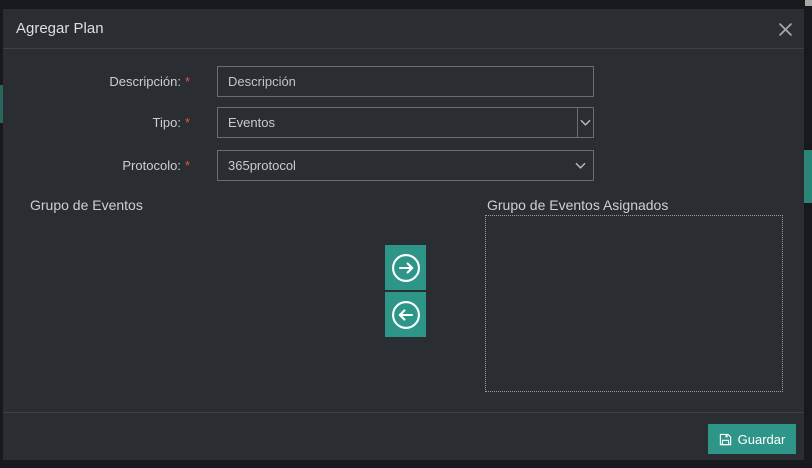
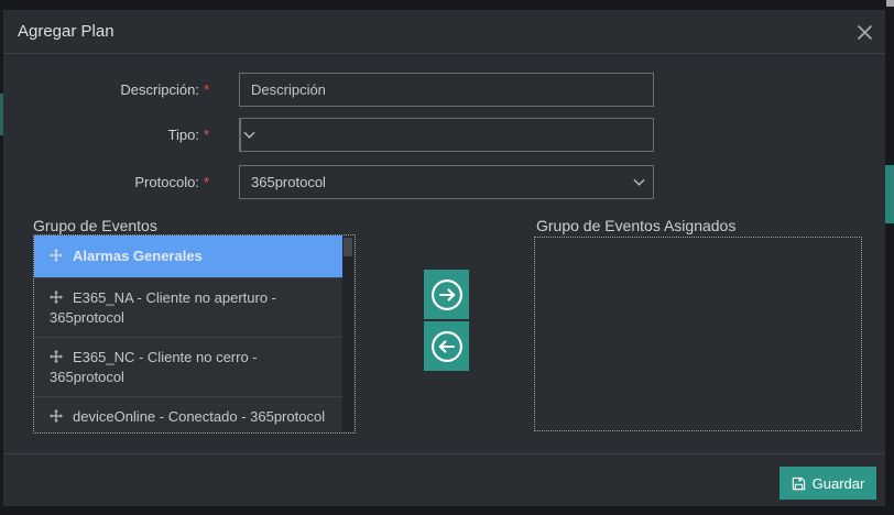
  Agregar Plan
  Descripción: *
  Descripción
  Tipo: *
- Eventos
  Protocolo: *
  365protocol
  Grupo de Eventos
  Grupo de Eventos Asignados
+ Alarmas Generales
+ E365_NA - Cliente no aperturo - 365protocol
+ E365_NC - Cliente no cerro - 365protocol
+ deviceOnline - Conectado - 365protocol
  Guardar
